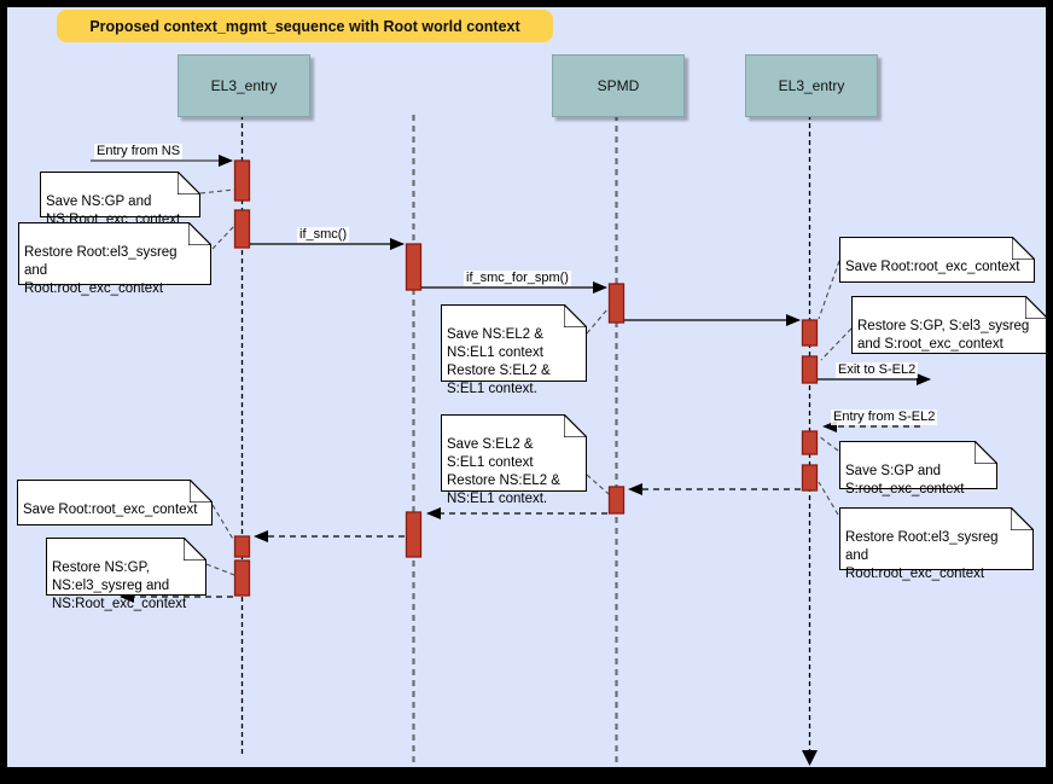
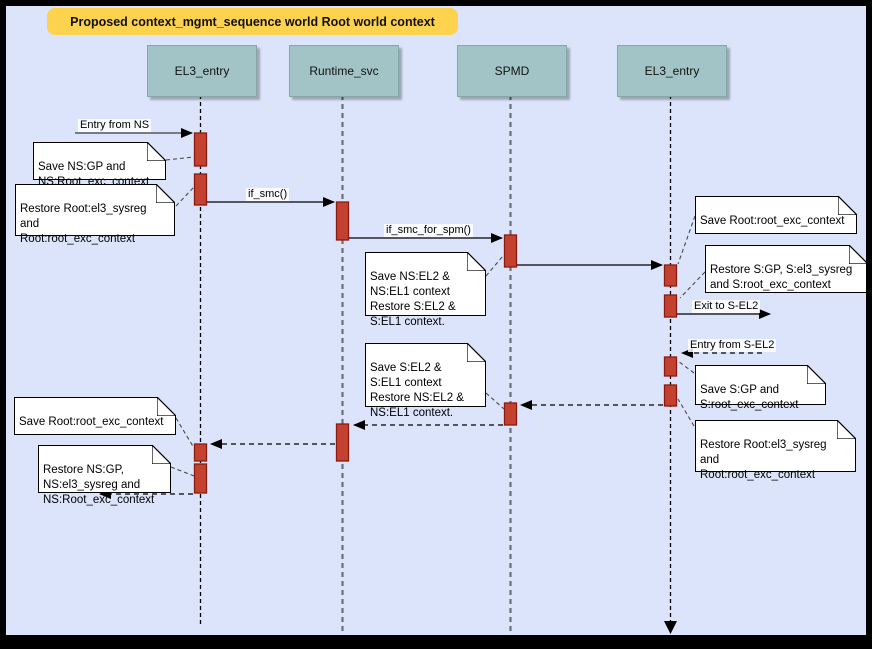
- Proposed context_mgmt_sequence with Root world context
+ Proposed context_mgmt_sequence world Root world context
  EL3_entry
+ Runtime_svc
  SPMD
  EL3_entry
  Entry from NS
  if_smc()
  if_smc_for_spm()
  Exit to S-EL2
  Entry from S-EL2
  Save NS:GP and
  NS:Root_exc_context
  Restore Root:el3_sysreg
  and
  Root:root_exc_context
  Save NS:EL2 &
  NS:EL1 context
  Restore S:EL2 &
  S:EL1 context.
  Save Root:root_exc_context
  Restore S:GP, S:el3_sysreg
  and S:root_exc_context
  Save S:GP and
  S:root_exc_context
  Restore Root:el3_sysreg
  and
  Root:root_exc_context
  Save S:EL2 &
  S:EL1 context
  Restore NS:EL2 &
  NS:EL1 context.
  Save Root:root_exc_context
  Restore NS:GP,
  NS:el3_sysreg and
  NS:Root_exc_context
